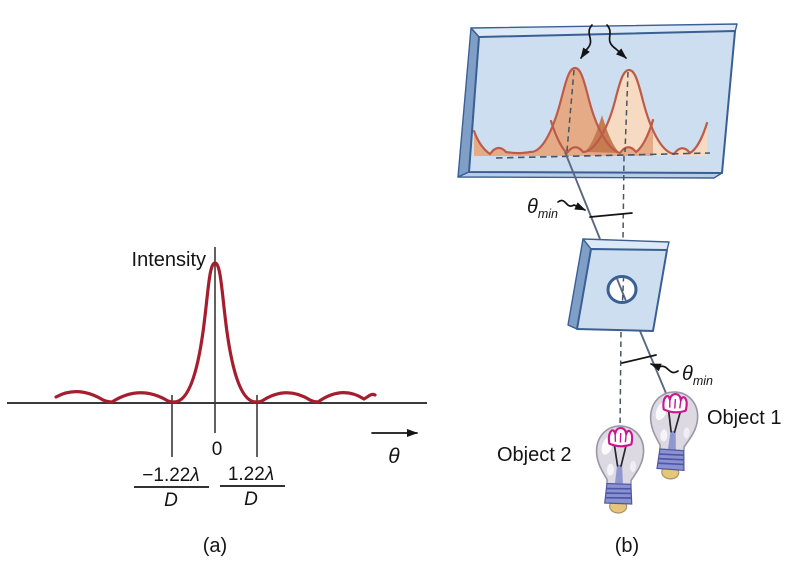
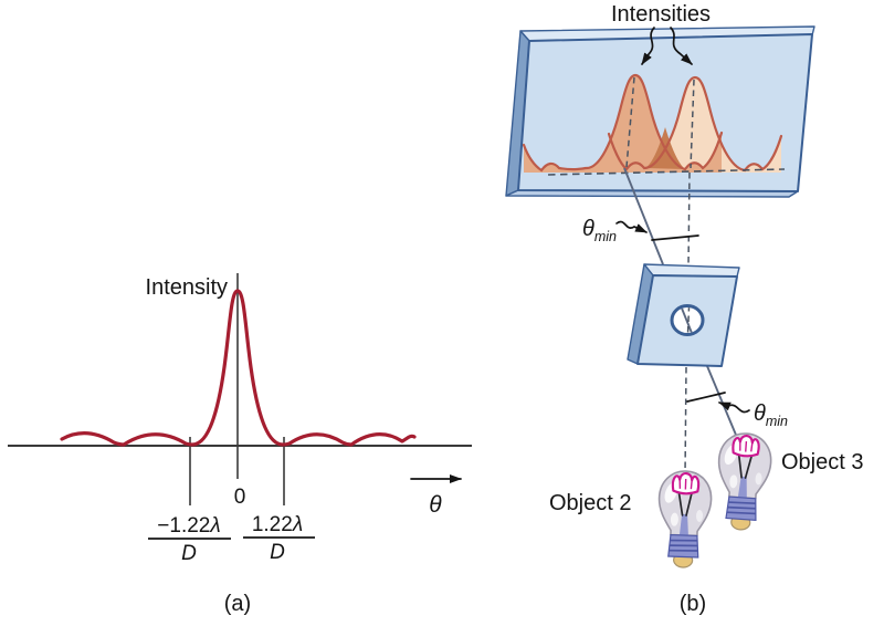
  Intensity
  0
  θ
  −1.22λ
  D
  1.22λ
  D
  (a)
+ Intensities
  θmin
  θmin
- Object 1
+ Object 3
  Object 2
  (b)
